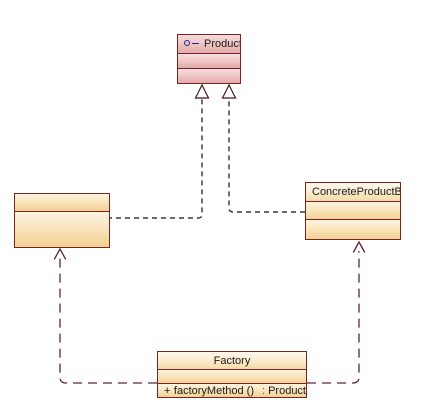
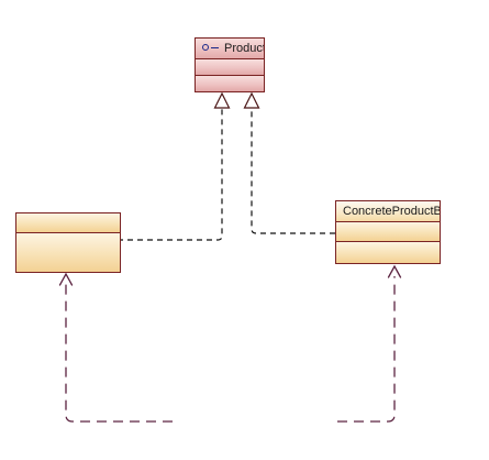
  Produc
  ConcreteProductB
- Factory
- +
- factoryMethod ()
- :
- Product
